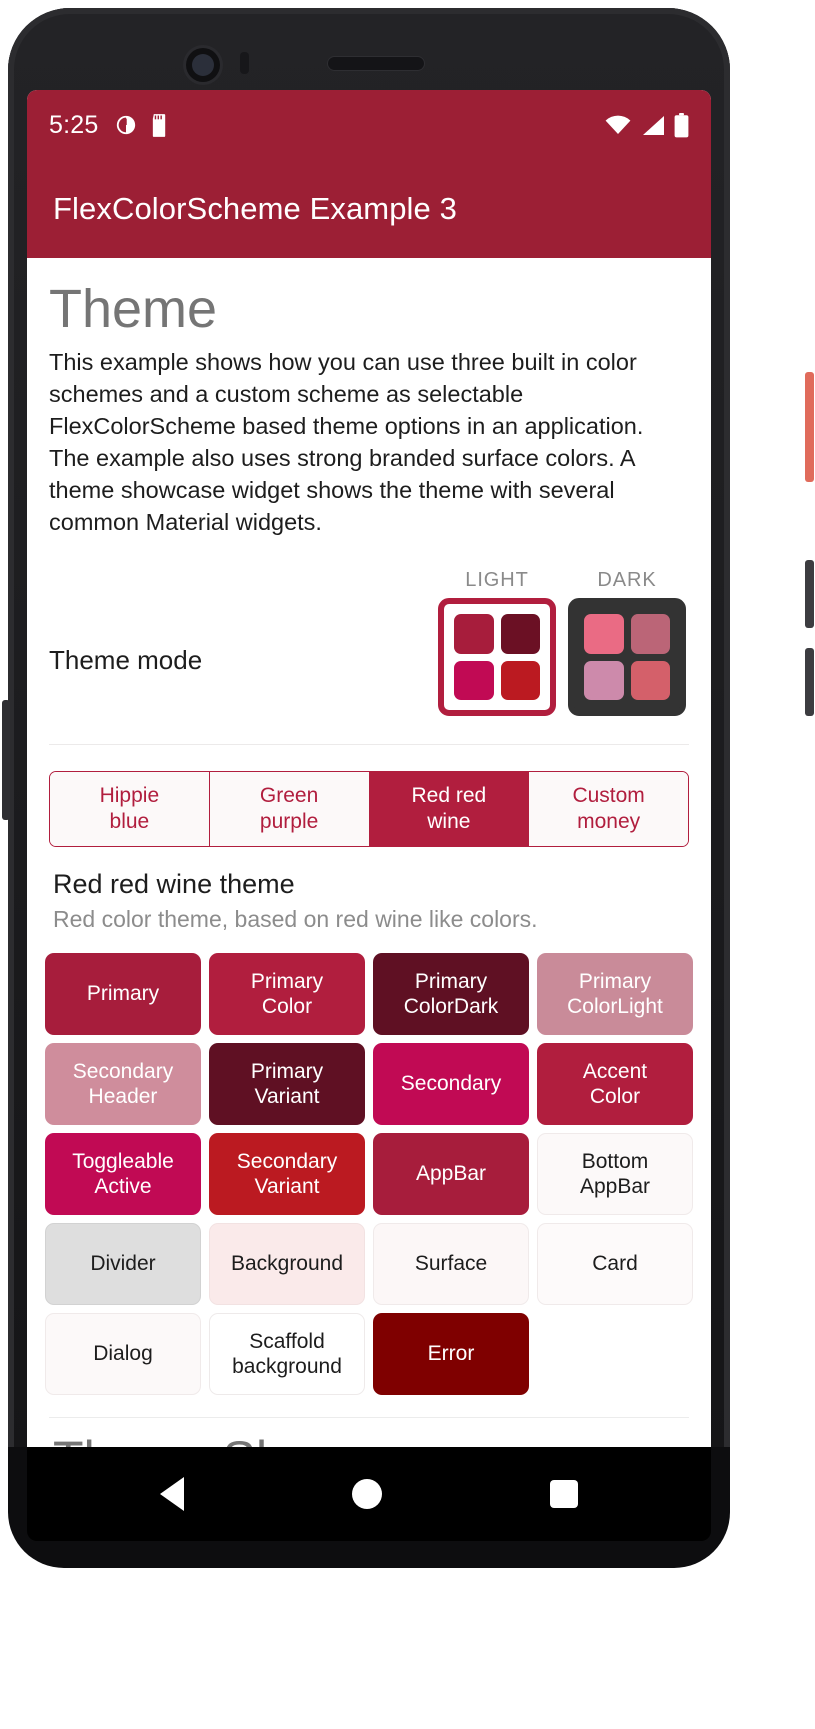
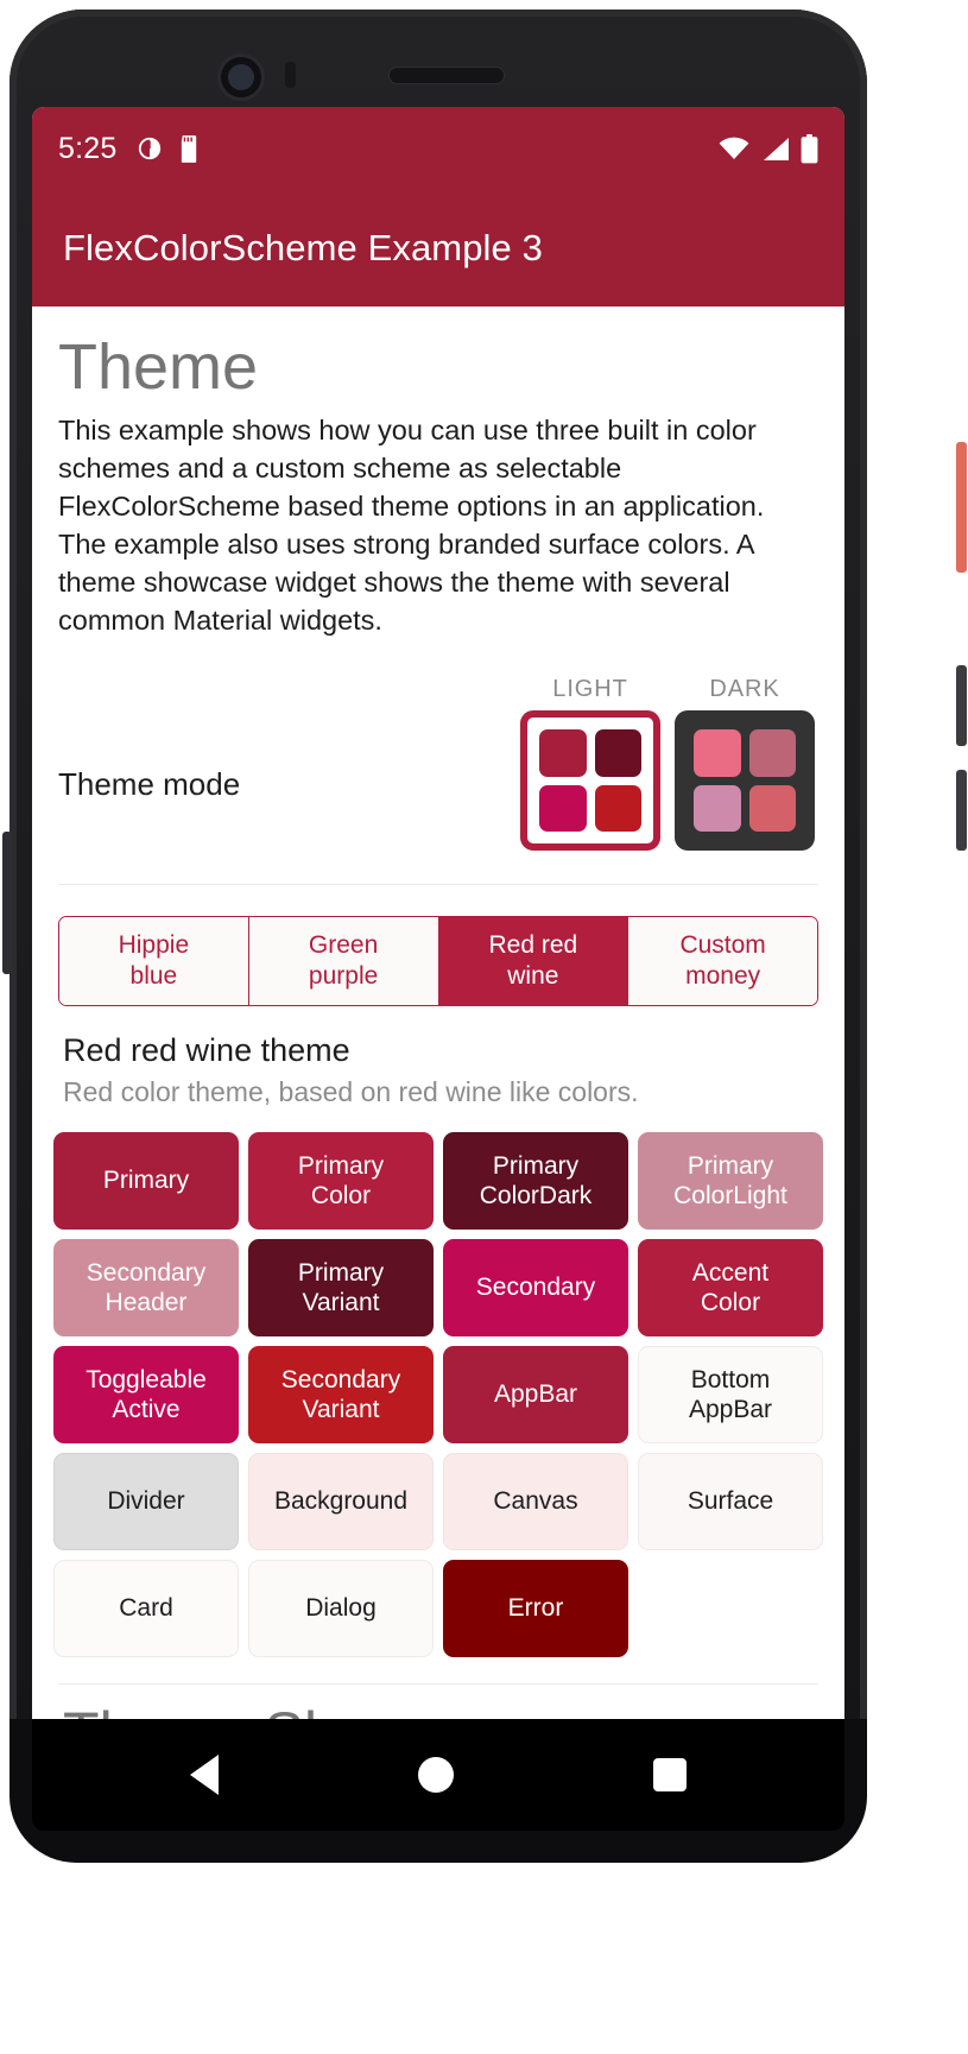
  5:25
  FlexColorScheme Example 3
  Theme
  This example shows how you can use three built in color schemes and a custom scheme as selectable FlexColorScheme based theme options in an application. The example also uses strong branded surface colors. A theme showcase widget shows the theme with several common Material widgets.
  Theme mode
  LIGHT
  DARK
  Hippie
  blue
  Green
  purple
  Red red
  wine
  Custom
  money
  Red red wine theme
  Red color theme, based on red wine like colors.
  Primary
  Primary
  Color
  Primary
  ColorDark
  Primary
  ColorLight
  Secondary
  Header
  Primary
  Variant
  Secondary
  Accent
  Color
  Toggleable
  Active
  Secondary
  Variant
  AppBar
  Bottom
  AppBar
  Divider
  Background
+ Canvas
  Surface
  Card
  Dialog
- Scaffold
- background
  Error
